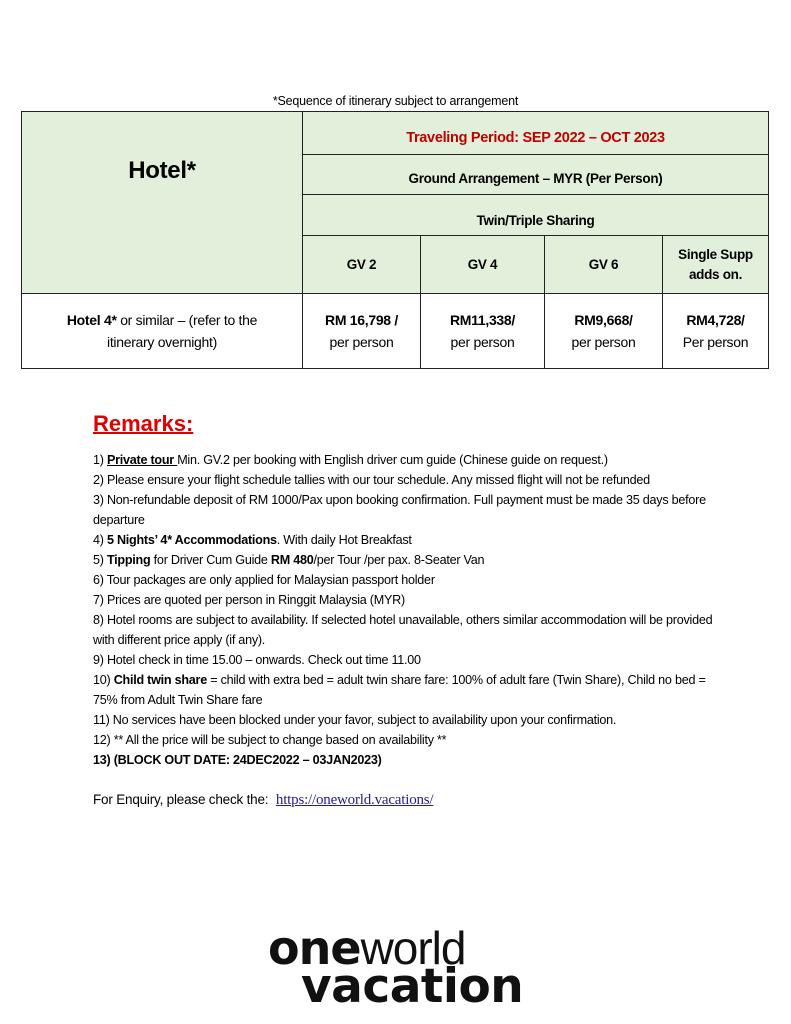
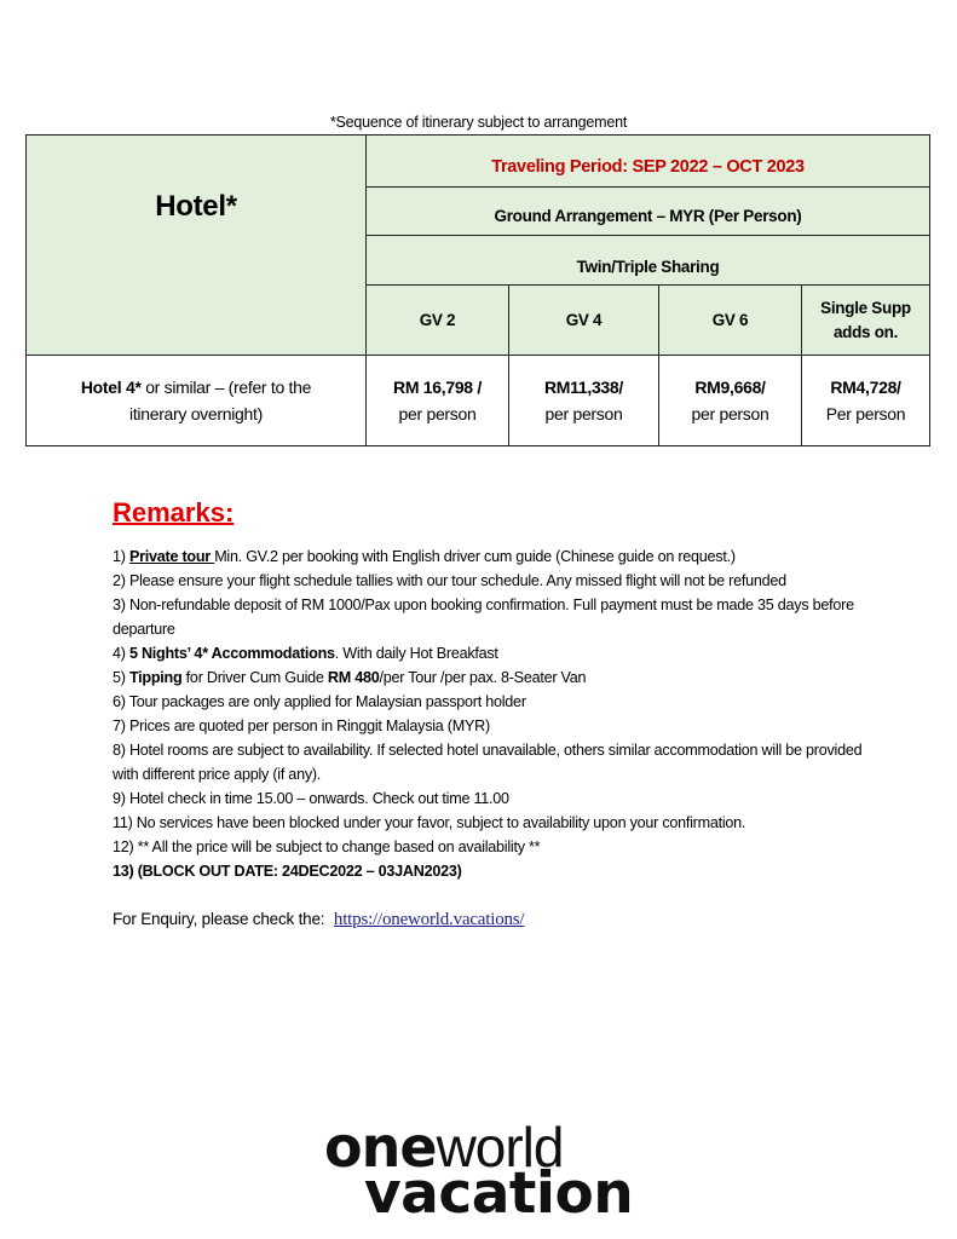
  *Sequence of itinerary subject to arrangement
  Hotel*	Traveling Period: SEP 2022 – OCT 2023
  Ground Arrangement – MYR (Per Person)
  Twin/Triple Sharing
  GV 2	GV 4	GV 6	Single Supp adds on.
  Hotel 4* or similar – (refer to the itinerary overnight)	RM 16,798 / per person	RM11,338/ per person	RM9,668/ per person	RM4,728/ Per person
  Remarks:
  1) Private tour Min. GV.2 per booking with English driver cum guide (Chinese guide on request.)
  2) Please ensure your flight schedule tallies with our tour schedule. Any missed flight will not be refunded
  3) Non-refundable deposit of RM 1000/Pax upon booking confirmation. Full payment must be made 35 days before departure
  4) 5 Nights’ 4* Accommodations. With daily Hot Breakfast
  5) Tipping for Driver Cum Guide RM 480/per Tour /per pax. 8-Seater Van
  6) Tour packages are only applied for Malaysian passport holder
  7) Prices are quoted per person in Ringgit Malaysia (MYR)
  8) Hotel rooms are subject to availability. If selected hotel unavailable, others similar accommodation will be provided with different price apply (if any).
  9) Hotel check in time 15.00 – onwards. Check out time 11.00
- 10) Child twin share = child with extra bed = adult twin share fare: 100% of adult fare (Twin Share), Child no bed = 75% from Adult Twin Share fare
  11) No services have been blocked under your favor, subject to availability upon your confirmation.
  12) ** All the price will be subject to change based on availability **
  13) (BLOCK OUT DATE: 24DEC2022 – 03JAN2023)
  For Enquiry, please check the: https://oneworld.vacations/
  oneworld
  vacation
